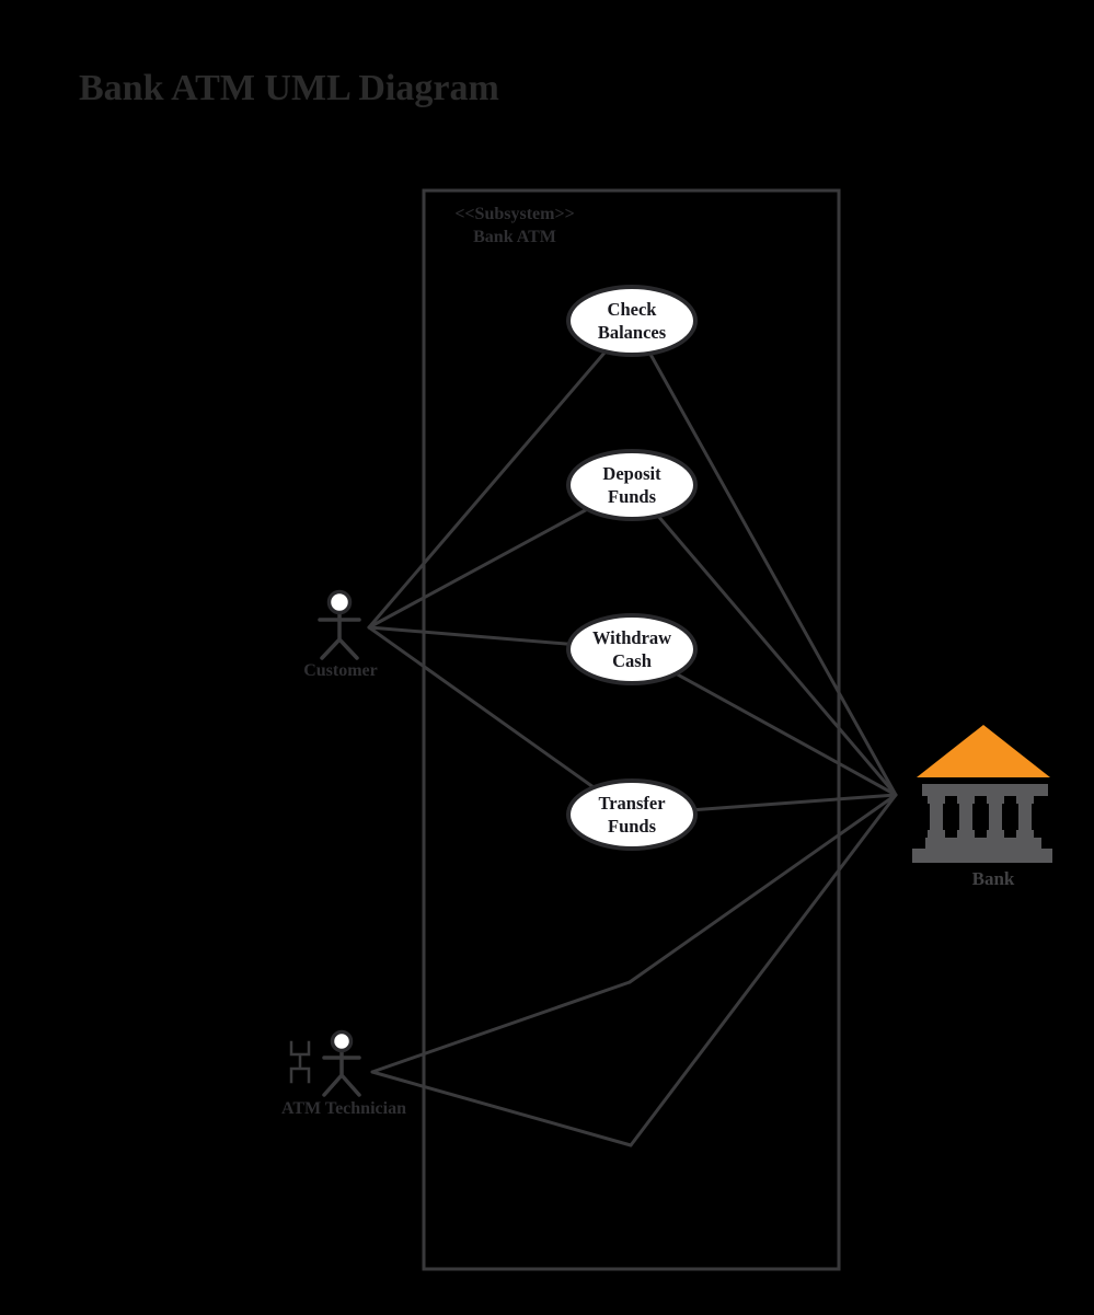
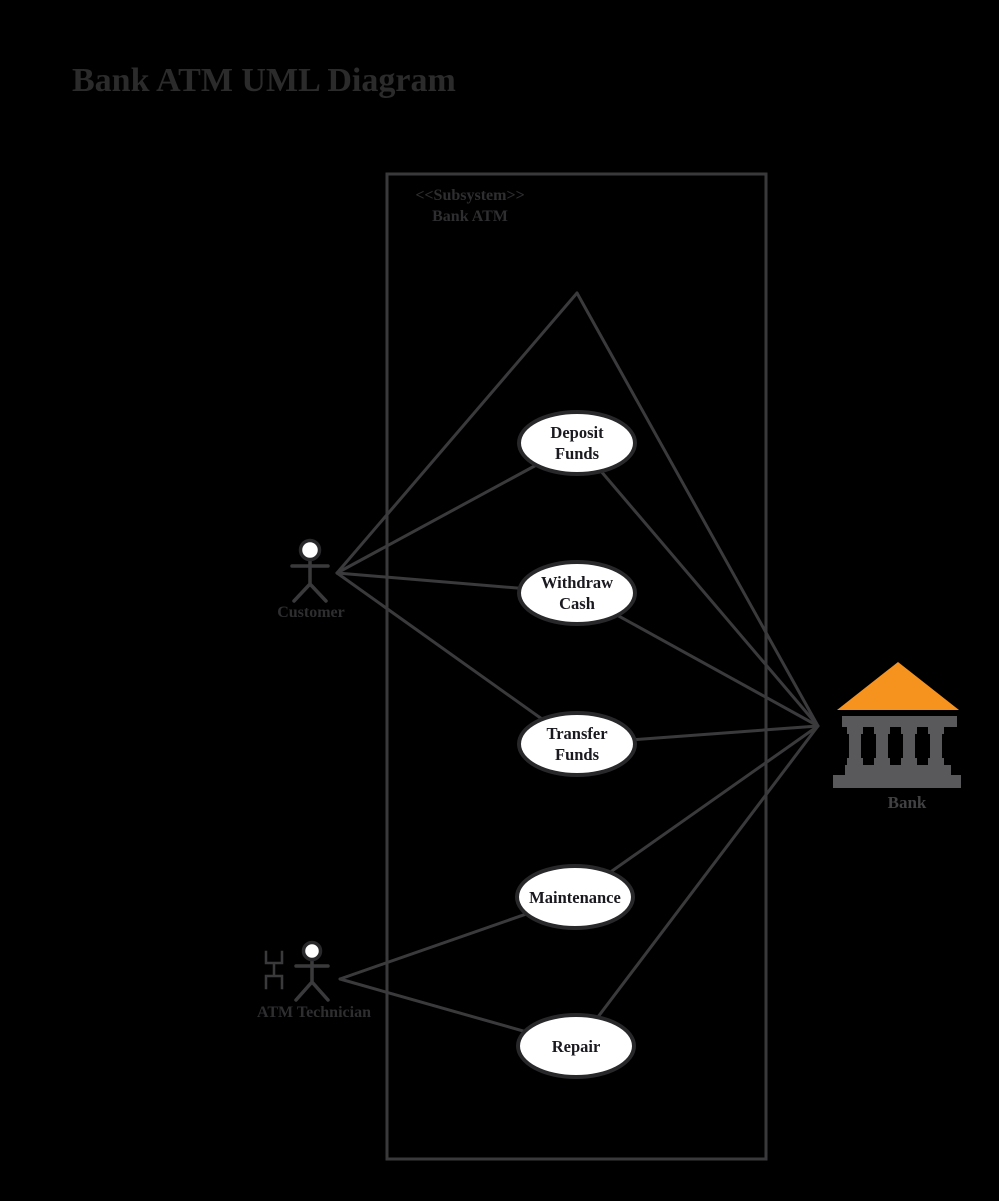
  Bank ATM UML Diagram
  <<Subsystem>>
  Bank ATM
- Check
- Balances
  Deposit
  Funds
  Withdraw
  Cash
  Transfer
  Funds
+ Maintenance
+ Repair
  Customer
  ATM Technician
  Bank
